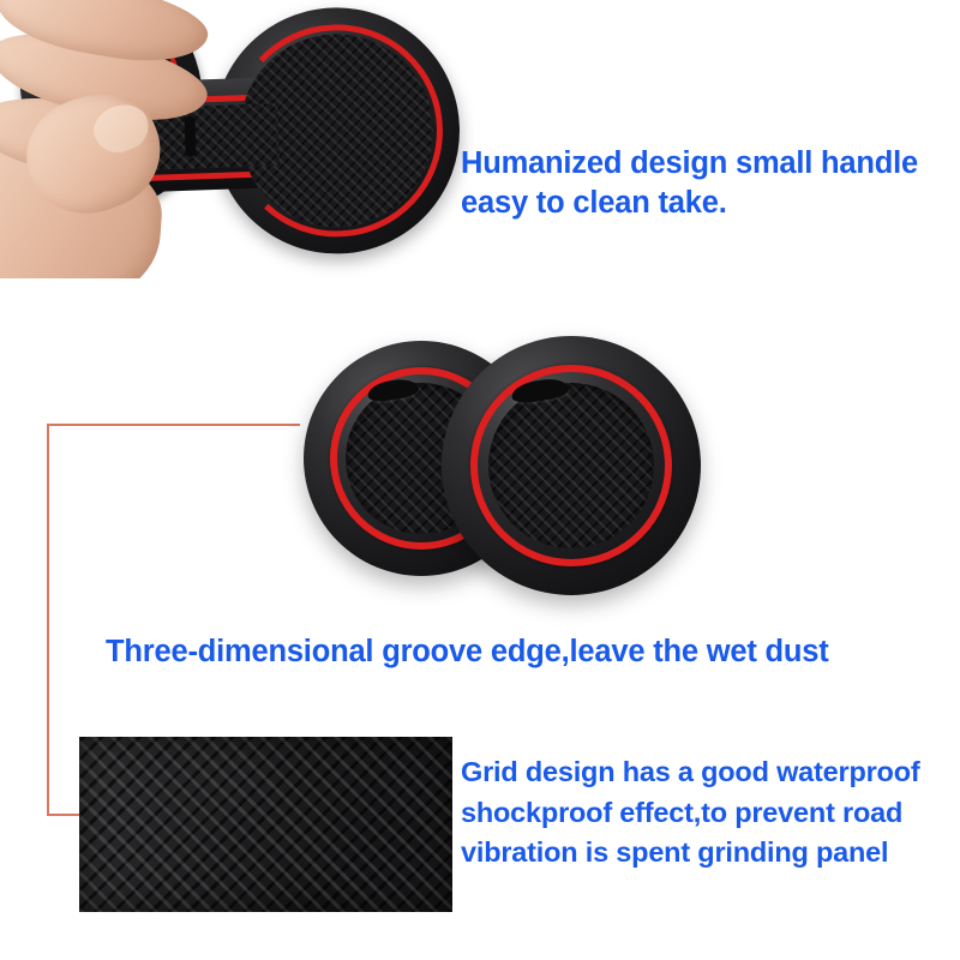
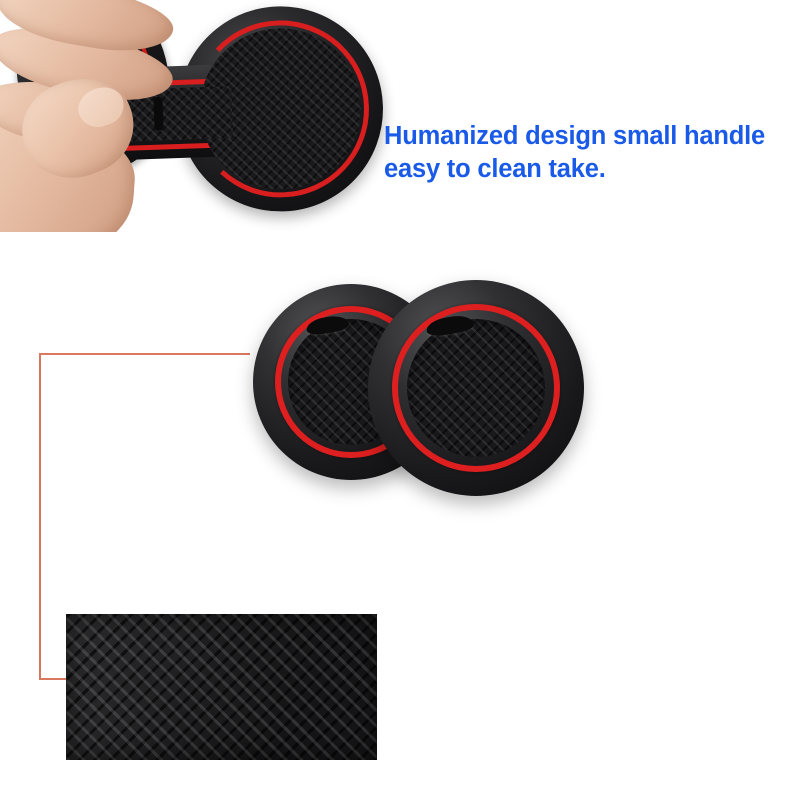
  Humanized design small handle
  easy to clean take.
- Three-dimensional groove edge,leave the wet dust
- Grid design has a good waterproof
- shockproof effect,to prevent road
- vibration is spent grinding panel
